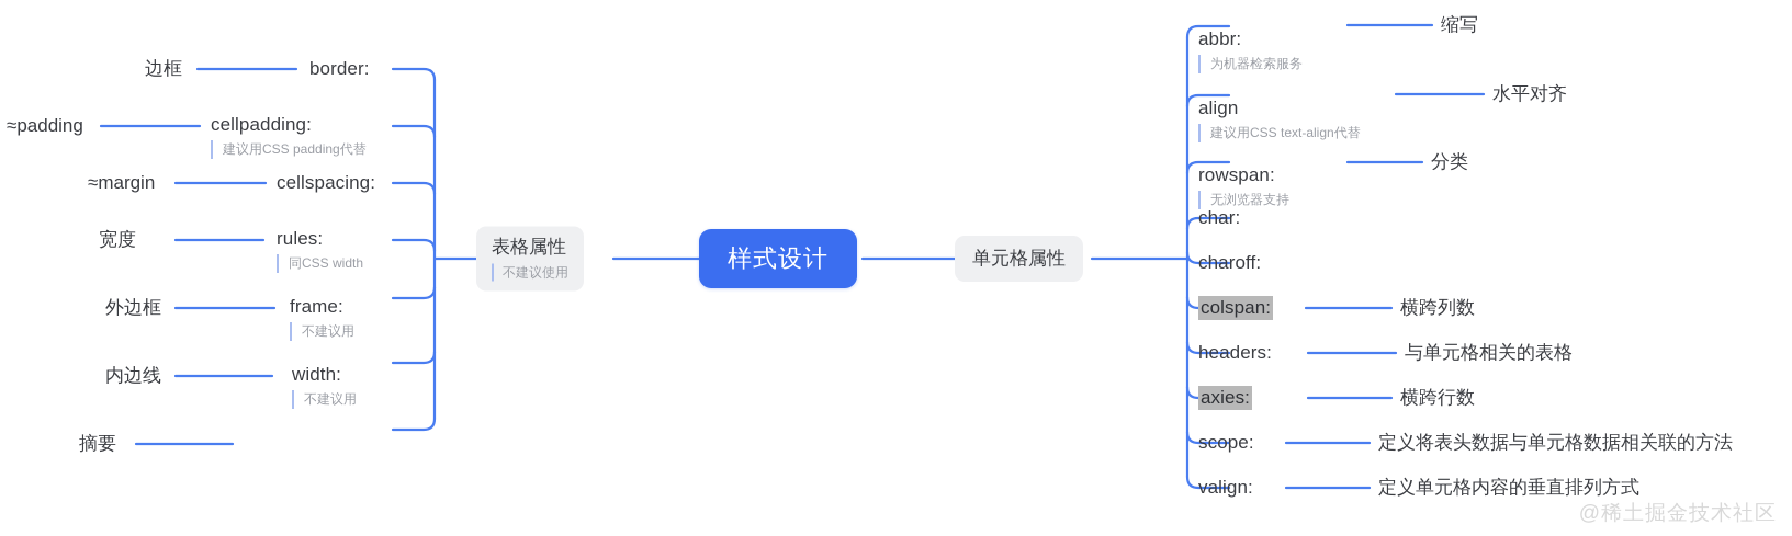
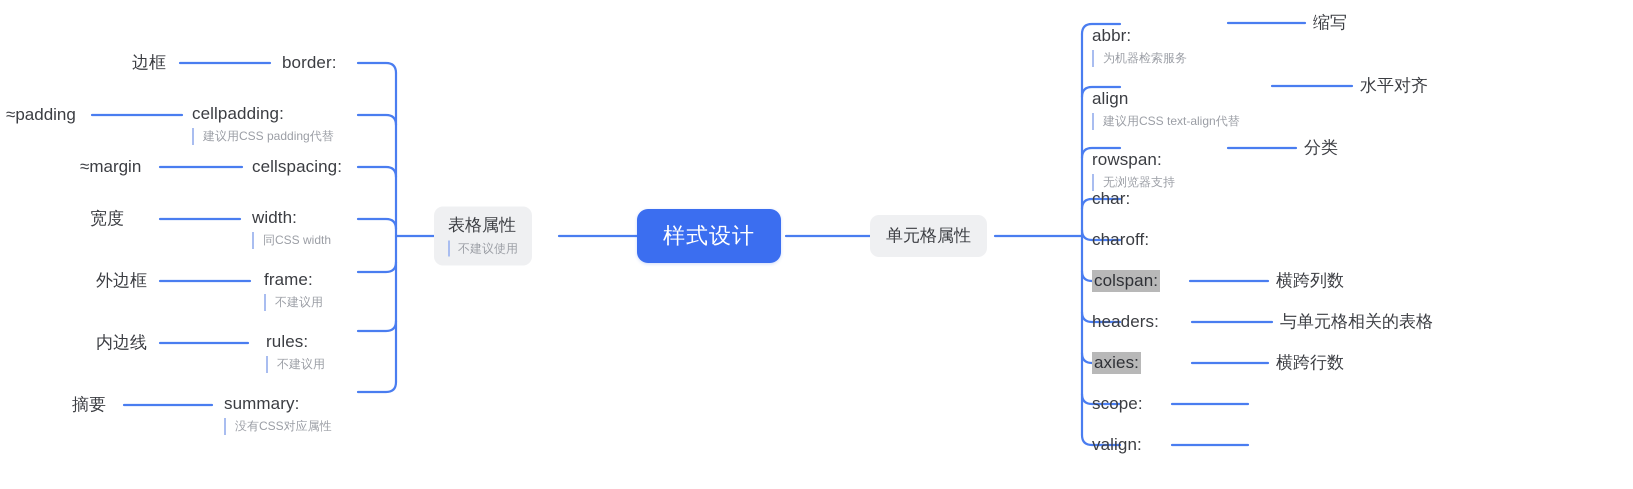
  表格属性
  不建议使用
  样式设计
  单元格属性
  border:
  cellpadding:
  建议用CSS padding代替
  cellspacing:
- rules:
+ width:
  同CSS width
  frame:
  不建议用
- width:
+ rules:
  不建议用
+ summary:
+ 没有CSS对应属性
  边框
  ≈padding
  ≈margin
  宽度
  外边框
  内边线
  摘要
  abbr:
  为机器检索服务
  align
  建议用CSS text-align代替
  rowspan:
  无浏览器支持
  char:
  charoff:
  colspan:
  headers:
  axies:
  scope:
  valign:
  缩写
  水平对齐
  分类
  横跨列数
  与单元格相关的表格
  横跨行数
- 定义将表头数据与单元格数据相关联的方法
- 定义单元格内容的垂直排列方式
- @稀土掘金技术社区
